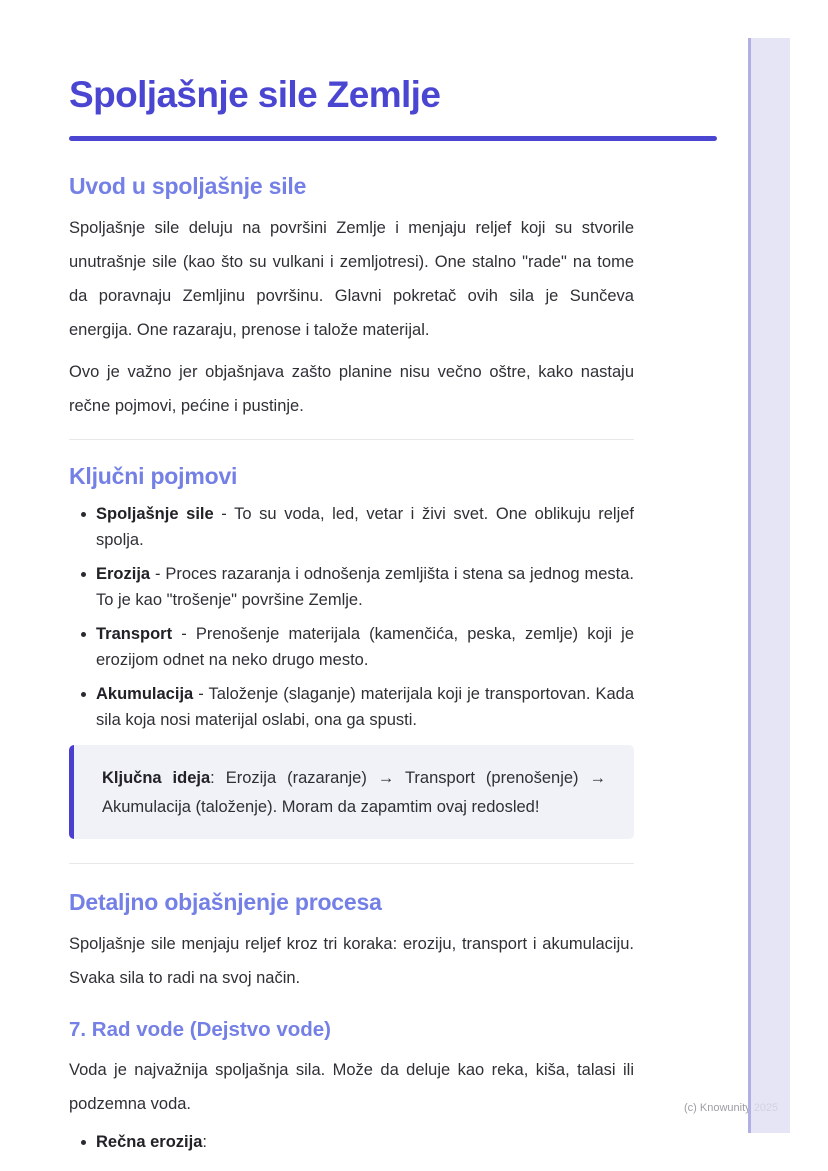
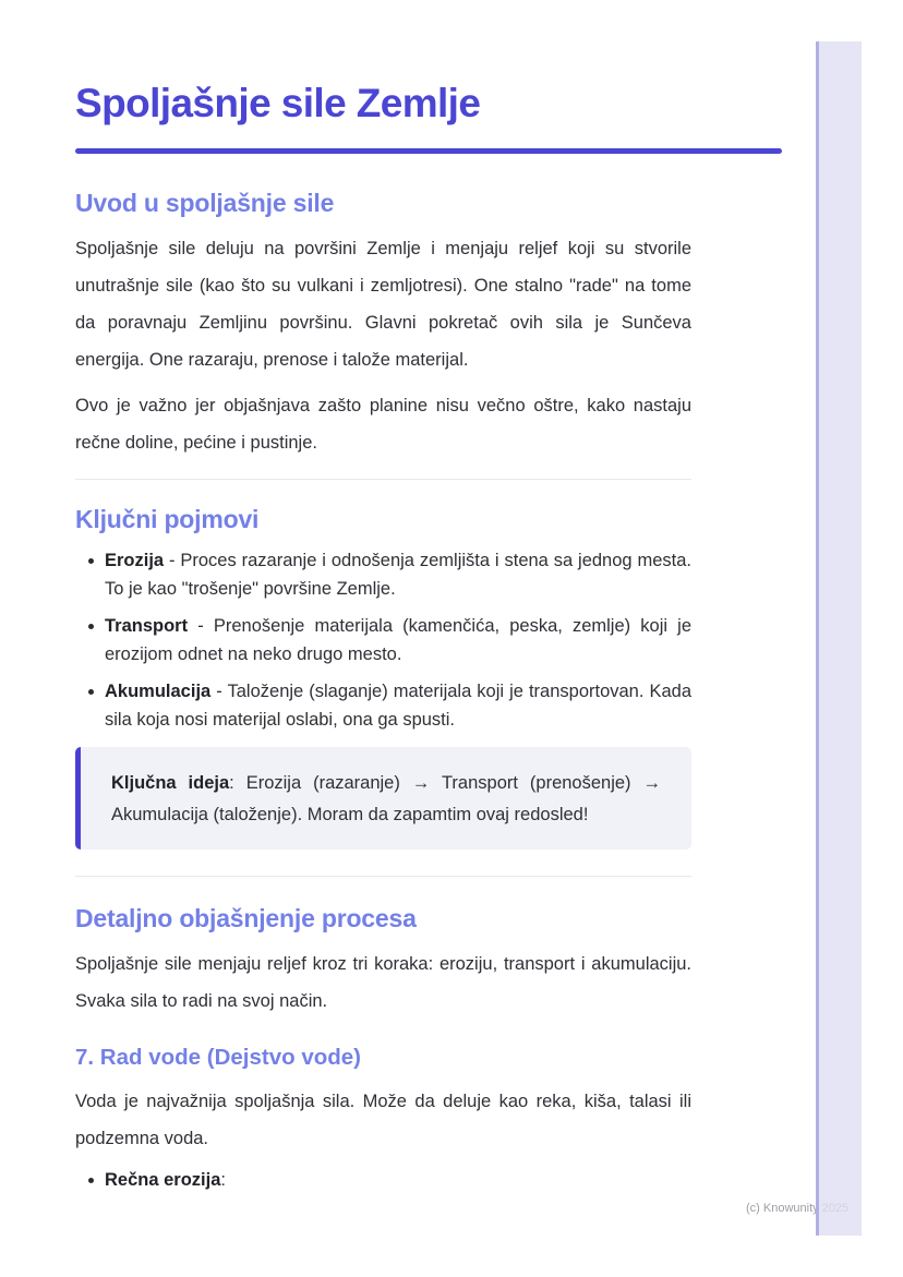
  Spoljašnje sile Zemlje
  Uvod u spoljašnje sile
  Spoljašnje sile deluju na površini Zemlje i menjaju reljef koji su stvorile unutrašnje sile (kao što su vulkani i zemljotresi). One stalno "rade" na tome da poravnaju Zemljinu površinu. Glavni pokretač ovih sila je Sunčeva energija. One razaraju, prenose i talože materijal.
- Ovo je važno jer objašnjava zašto planine nisu večno oštre, kako nastaju rečne pojmovi, pećine i pustinje.
+ Ovo je važno jer objašnjava zašto planine nisu večno oštre, kako nastaju rečne doline, pećine i pustinje.
  Ključni pojmovi
- Spoljašnje sile - To su voda, led, vetar i živi svet. One oblikuju reljef spolja.
- Erozija - Proces razaranja i odnošenja zemljišta i stena sa jednog mesta. To je kao "trošenje" površine Zemlje.
+ Erozija - Proces razaranje i odnošenja zemljišta i stena sa jednog mesta. To je kao "trošenje" površine Zemlje.
  Transport - Prenošenje materijala (kamenčića, peska, zemlje) koji je erozijom odnet na neko drugo mesto.
  Akumulacija - Taloženje (slaganje) materijala koji je transportovan. Kada sila koja nosi materijal oslabi, ona ga spusti.
  Ključna ideja: Erozija (razaranje) → Transport (prenošenje) → Akumulacija (taloženje). Moram da zapamtim ovaj redosled!
  Detaljno objašnjenje procesa
  Spoljašnje sile menjaju reljef kroz tri koraka: eroziju, transport i akumulaciju. Svaka sila to radi na svoj način.
  7. Rad vode (Dejstvo vode)
  Voda je najvažnija spoljašnja sila. Može da deluje kao reka, kiša, talasi ili podzemna voda.
  Rečna erozija:
  (c) Knowunity 2025
